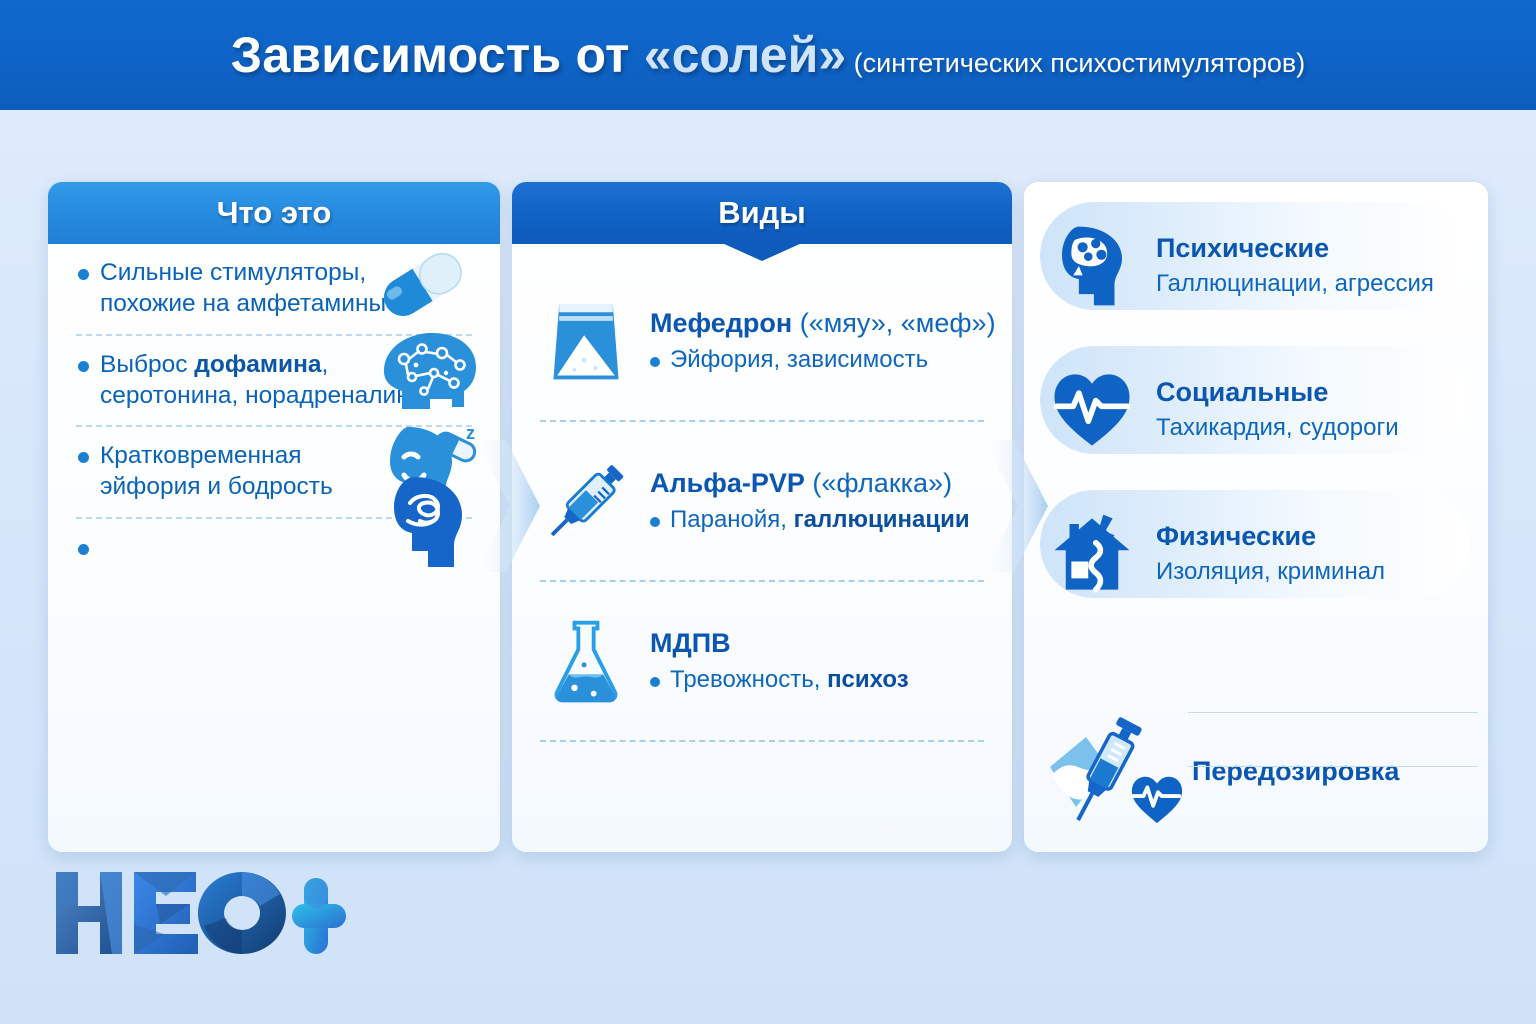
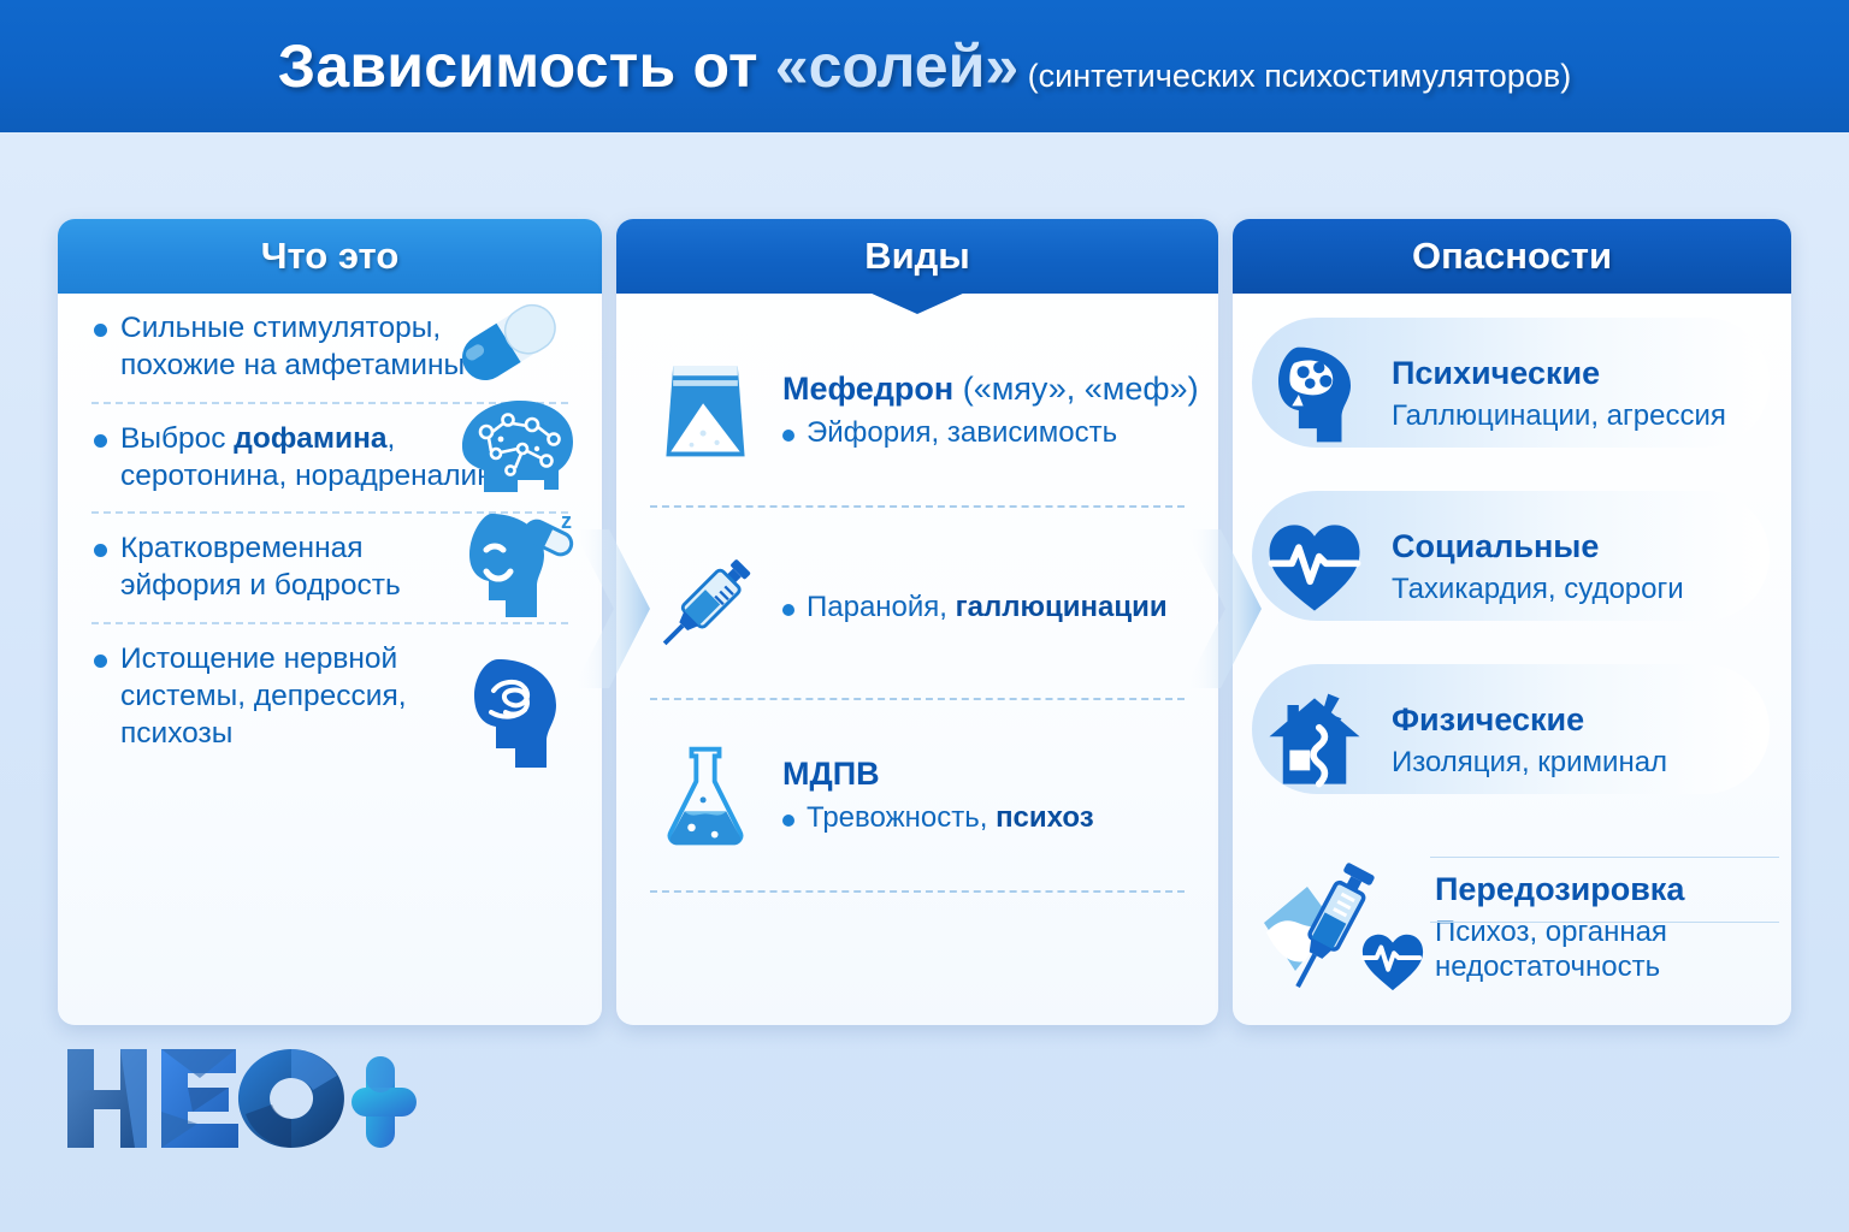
  Зависимость от «солей» (синтетических психостимуляторов)
  Что это
  Сильные стимуляторы,
  похожие на амфетамины
  Выброс дофамина,
  серотонина, норадренали
  Кратковременная
  эйфория и бодрость
  z
+ Истощение нервной
+ системы, депрессия, психозы
  Виды
  Мефедрон («мяу», «меф»)
  Эйфория, зависимость
- Альфа-PVP («флакка»)
  Паранойя, галлюцинации
  МДПВ
  Тревожность, психоз
+ Опасности
  Психические
  Галлюцинации, агрессия
  Социальные
  Тахикардия, судороги
  Физические
  Изоляция, криминал
  Передозировка
+ Психоз, органная
+ недостаточность
